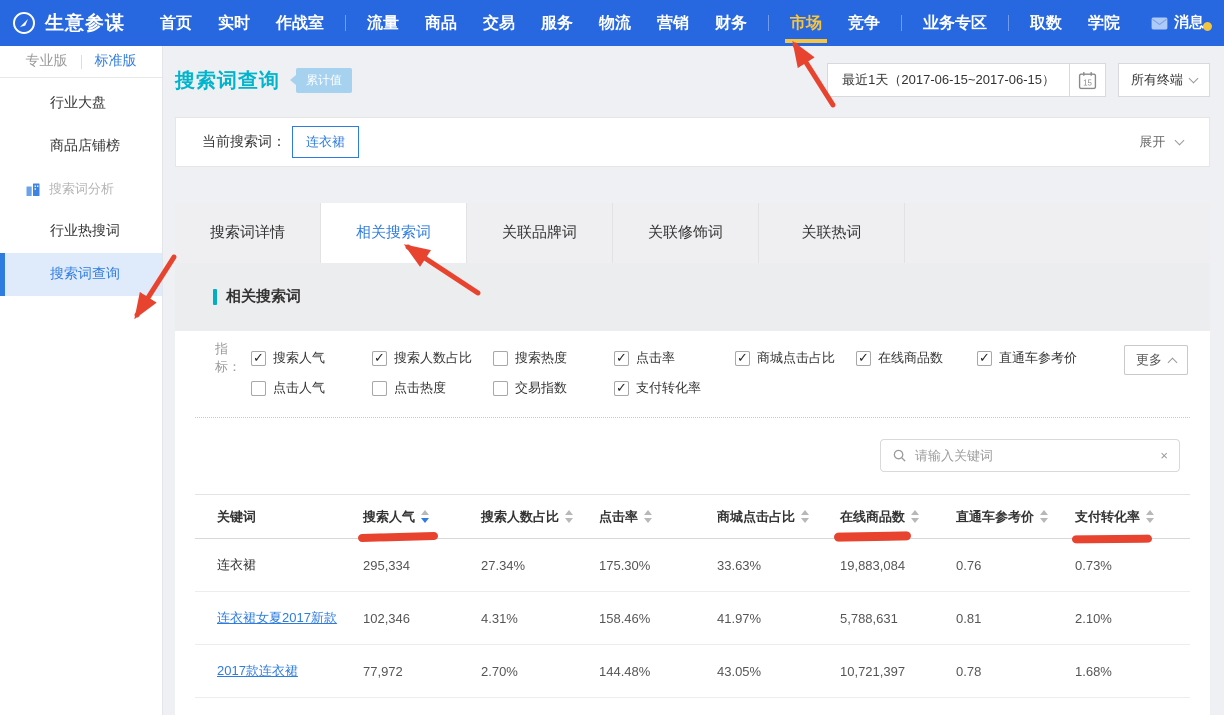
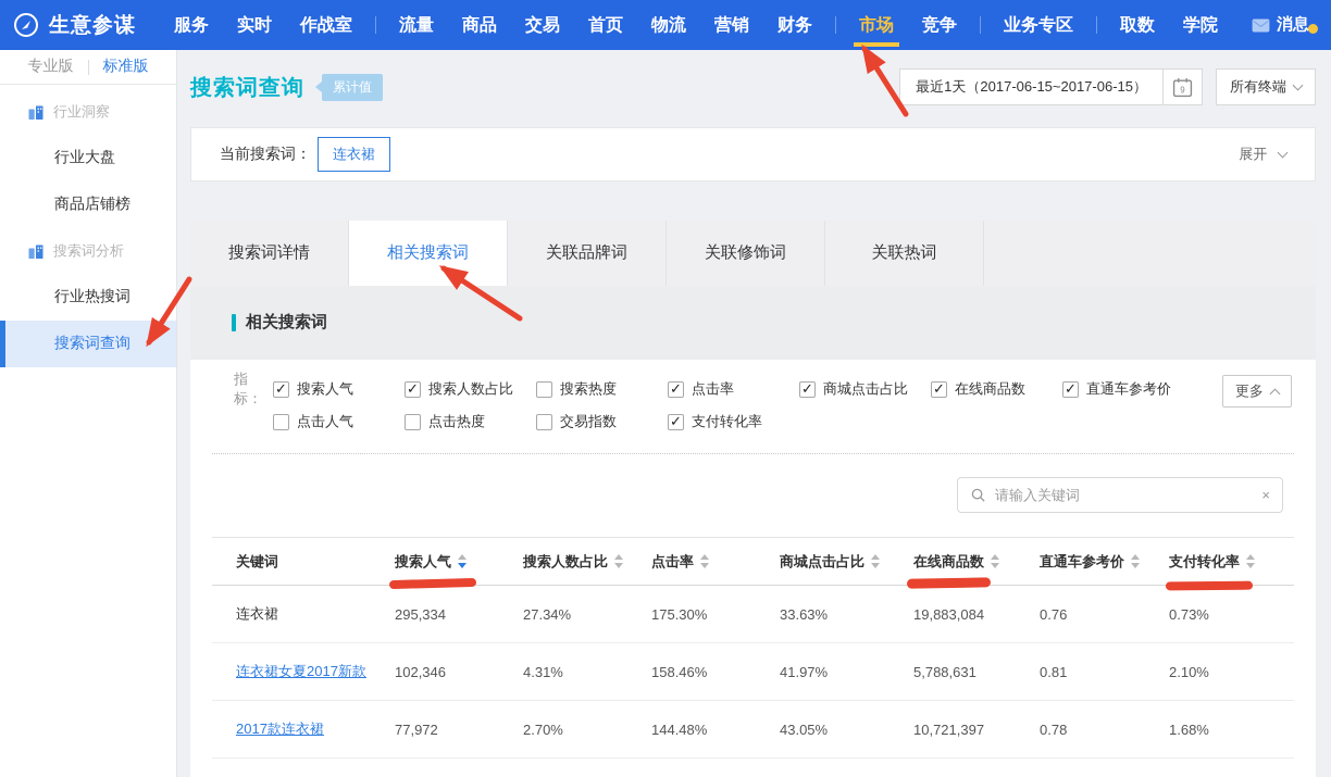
  生意参谋
- 首页
+ 服务
  实时
  作战室
  流量
  商品
  交易
- 服务
+ 首页
  物流
  营销
  财务
  市场
  竞争
  业务专区
  取数
  学院
  消息
  专业版
  标准版
+ 行业洞察
  行业大盘
  商品店铺榜
  搜索词分析
  行业热搜词
  搜索词查询
  搜索词查询
  累计值
  最近1天（2017-06-15~2017-06-15）
- 15
+ 9
  所有终端
  当前搜索词：
  连衣裙
  展开
  搜索词详情
  相关搜索词
  关联品牌词
  关联修饰词
  关联热词
  相关搜索词
  指标：
  搜索人气
  搜索人数占比
  搜索热度
  点击率
  商城点击占比
  在线商品数
  直通车参考价
  点击人气
  点击热度
  交易指数
  支付转化率
  更多
  请输入关键词
  ×
  关键词
  搜索人气
  搜索人数占比
  点击率
  商城点击占比
  在线商品数
  直通车参考价
  支付转化率
  连衣裙
  295,334
  27.34%
  175.30%
  33.63%
  19,883,084
  0.76
  0.73%
  连衣裙女夏2017新款
  102,346
  4.31%
  158.46%
  41.97%
  5,788,631
  0.81
  2.10%
  2017款连衣裙
  77,972
  2.70%
  144.48%
  43.05%
  10,721,397
  0.78
  1.68%
